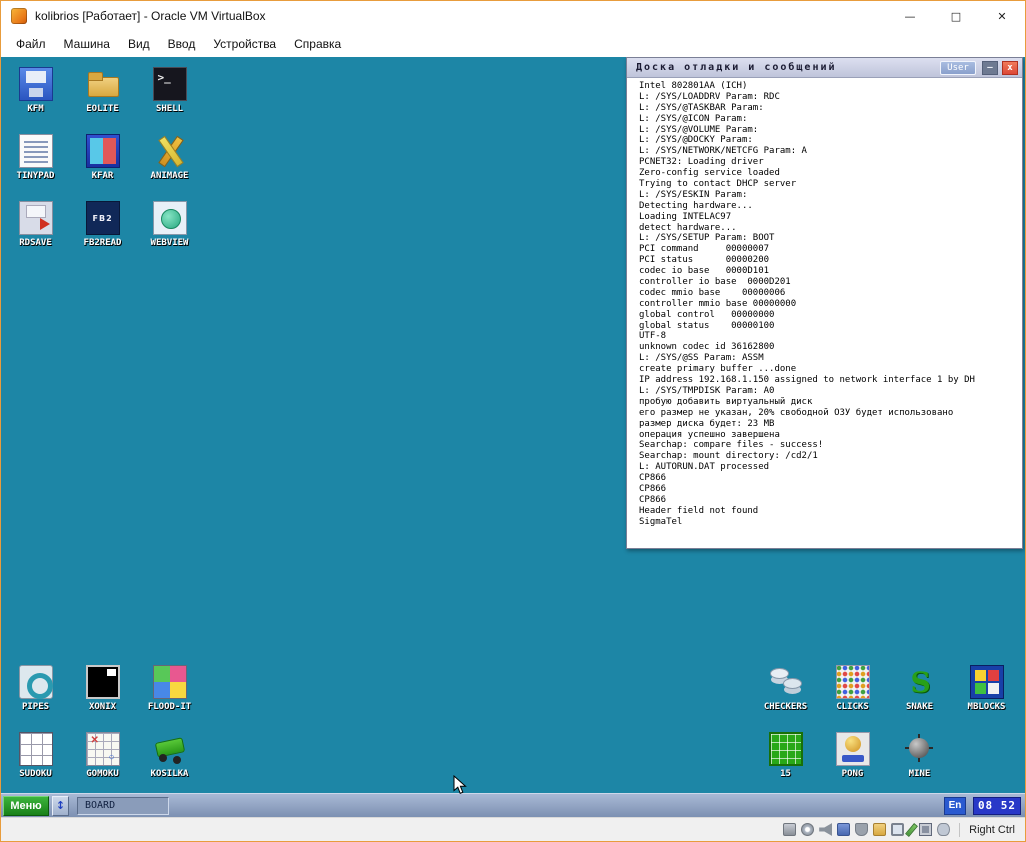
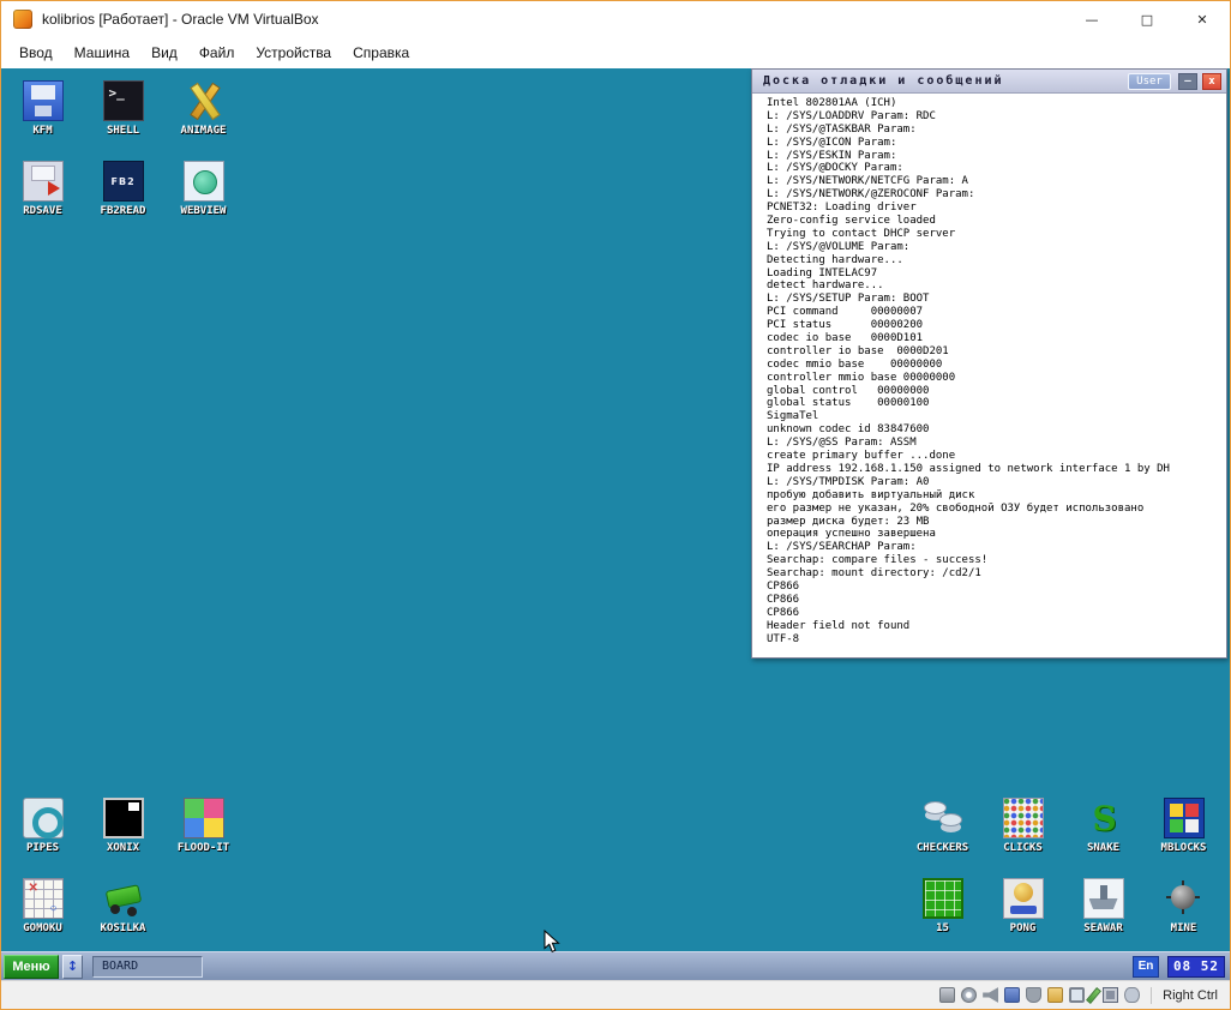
  kolibrios [Работает] - Oracle VM VirtualBox
  —
  □
  ✕
- Файл
+ Ввод
  Машина
  Вид
- Ввод
+ Файл
  Устройства
  Справка
  KFM
- EOLITE
  SHELL
- TINYPAD
- KFAR
  ANIMAGE
  RDSAVE
  FB2READ
  WEBVIEW
  PIPES
  XONIX
  FLOOD-IT
- SUDOKU
  GOMOKU
  KOSILKA
  CHECKERS
  CLICKS
  SNAKE
  MBLOCKS
  15
  PONG
+ SEAWAR
  MINE
  Доска отладки и сообщений
  User
  –
  x
  Intel 802801AA (ICH)
  L: /SYS/LOADDRV Param: RDC
  L: /SYS/@TASKBAR Param:
  L: /SYS/@ICON Param:
- L: /SYS/@VOLUME Param:
+ L: /SYS/ESKIN Param:
  L: /SYS/@DOCKY Param:
  L: /SYS/NETWORK/NETCFG Param: A
+ L: /SYS/NETWORK/@ZEROCONF Param:
  PCNET32: Loading driver
  Zero-config service loaded
  Trying to contact DHCP server
- L: /SYS/ESKIN Param:
+ L: /SYS/@VOLUME Param:
  Detecting hardware...
  Loading INTELAC97
  detect hardware...
  L: /SYS/SETUP Param: BOOT
  PCI command 00000007
  PCI status 00000200
  codec io base 0000D101
  controller io base 0000D201
- codec mmio base 00000006
+ codec mmio base 00000000
  controller mmio base 00000000
  global control 00000000
  global status 00000100
- UTF-8
+ SigmaTel
- unknown codec id 36162800
+ unknown codec id 83847600
  L: /SYS/@SS Param: ASSM
  create primary buffer ...done
  IP address 192.168.1.150 assigned to network interface 1 by DH
  L: /SYS/TMPDISK Param: A0
  пробую добавить виртуальный диск
  его размер не указан, 20% свободной ОЗУ будет использовано
  размер диска будет: 23 MB
  операция успешно завершена
+ L: /SYS/SEARCHAP Param:
  Searchap: compare files - success!
  Searchap: mount directory: /cd2/1
- L: AUTORUN.DAT processed
  CP866
  CP866
  CP866
  Header field not found
- SigmaTel
+ UTF-8
  Меню
  ↕
  BOARD
  En
  08 52
  Right Ctrl
